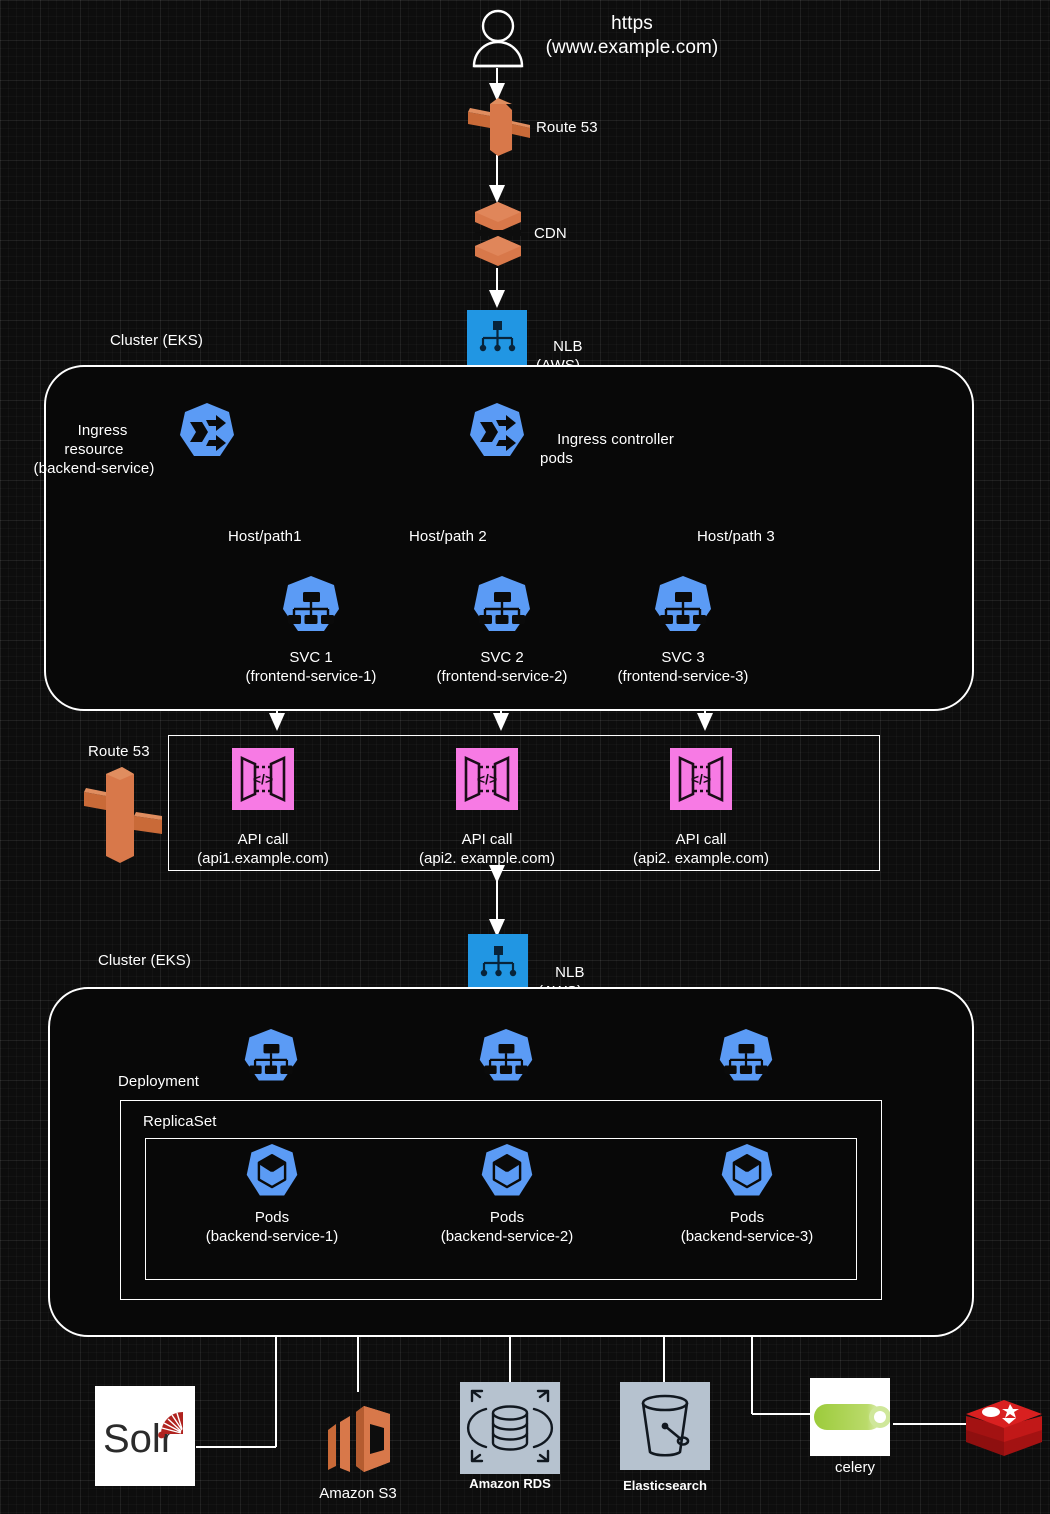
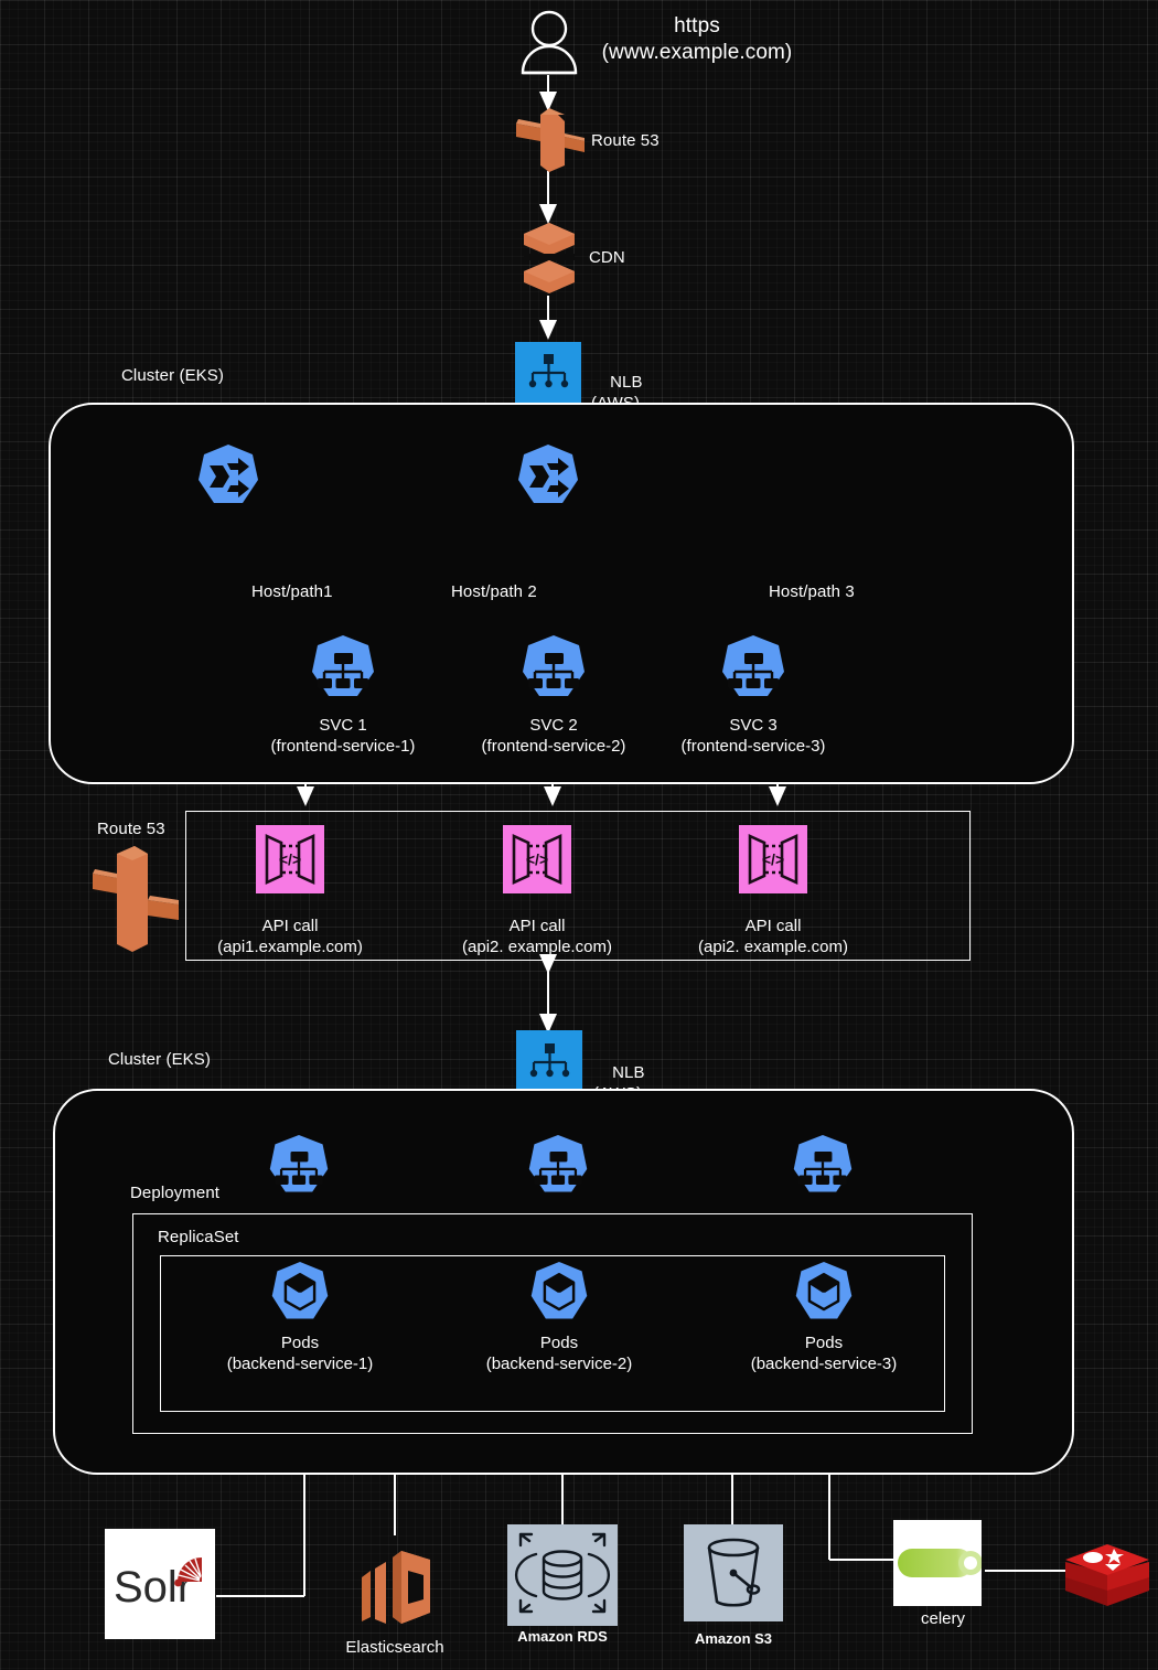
  https
  (www.example.com)
  Route 53
  CDN
  NLB
  Cluster (EKS)
- Ingress
- resource
- (backend-service)
- Ingress controller
- pods
  Host/path1
  Host/path 2
  Host/path 3
  SVC 1
  (frontend-service-1)
  SVC 2
  (frontend-service-2)
  SVC 3
  (frontend-service-3)
  Route 53
  </>
  API call
  (api1.example.com)
  </>
  API call
  (api2. example.com)
  </>
  API call
  (api2. example.com)
  Cluster (EKS)
  NLB
  Deployment
  ReplicaSet
  Pods
  (backend-service-1)
  Pods
  (backend-service-2)
  Pods
  (backend-service-3)
  Solr
- Amazon S3
+ Elasticsearch
  Amazon RDS
- Elasticsearch
+ Amazon S3
  celery
